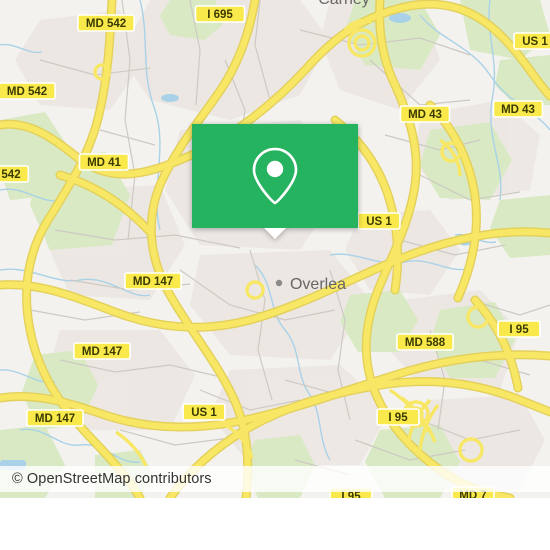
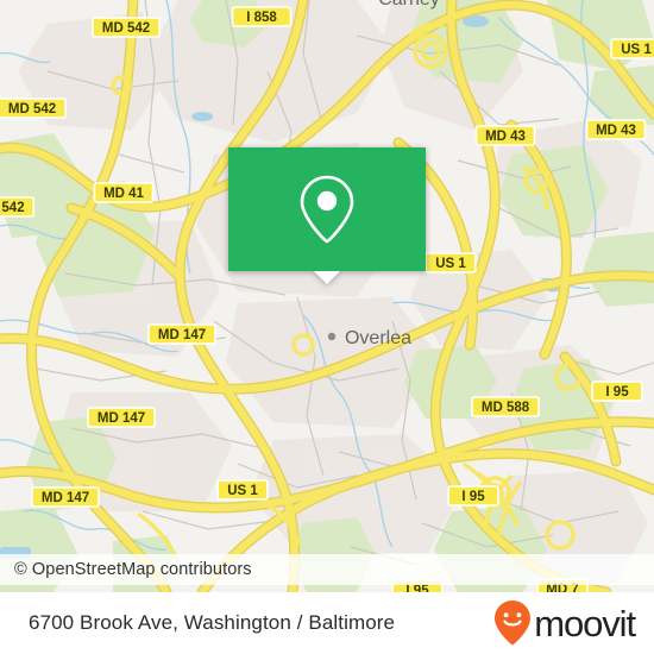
  Overlea
  MD 542
- I 695
+ I 858
  US 1
  MD 43
  MD 43
  MD 542
  MD 41
  542
  US 1
  MD 147
  MD 147
  MD 588
  I 95
  MD 147
  US 1
  I 95
  I 95
  MD 7
  © OpenStreetMap contributors
+ 6700 Brook Ave, Washington / Baltimore
+ moovit
